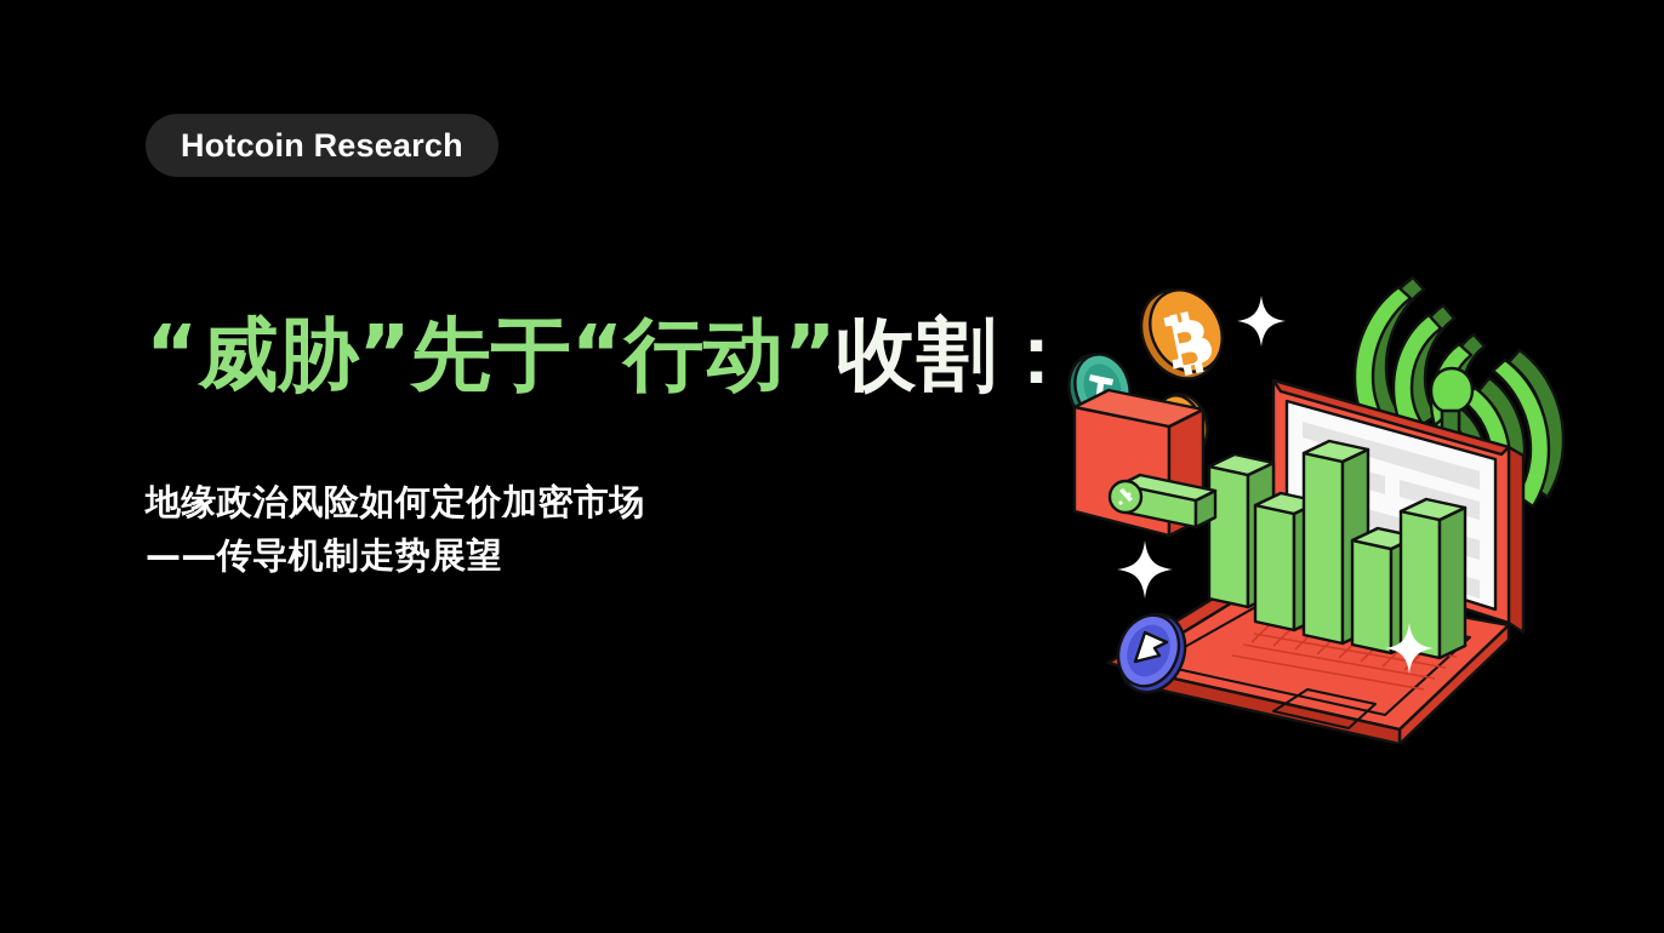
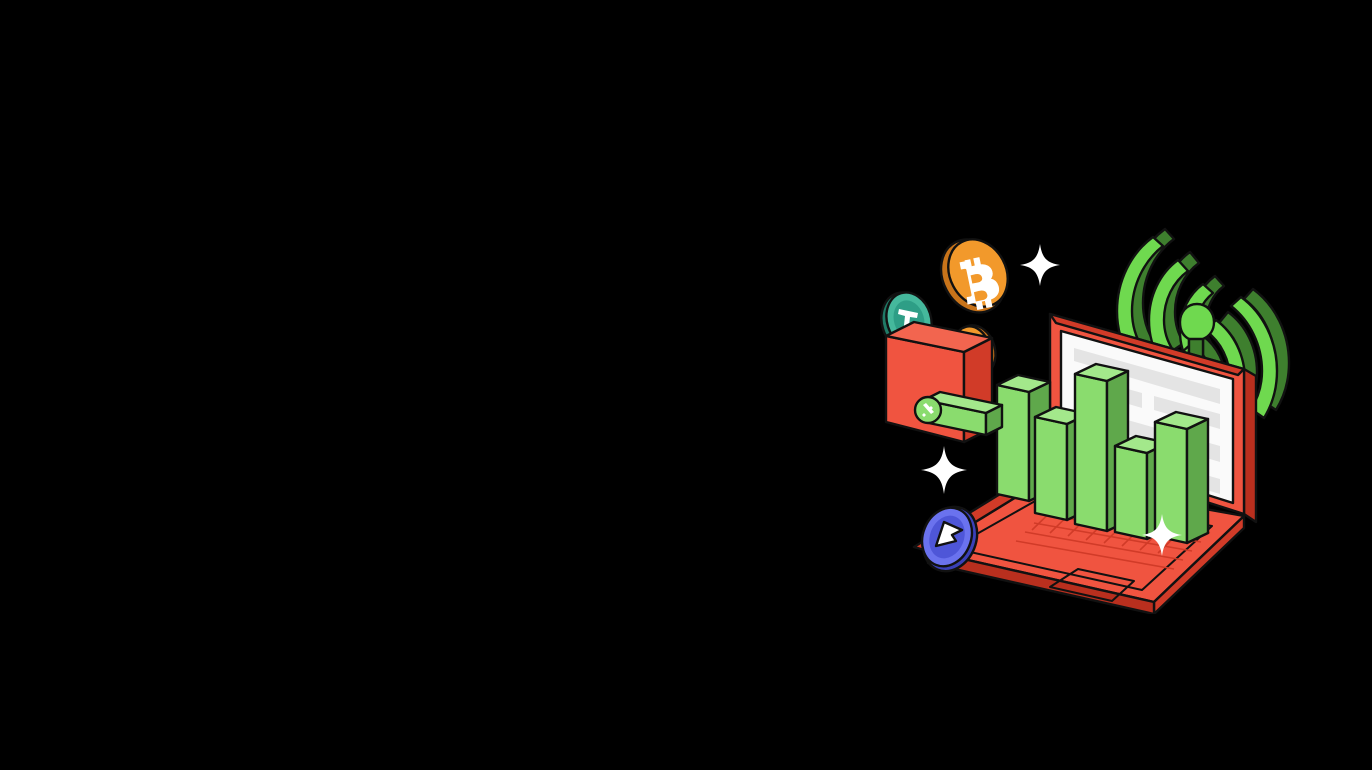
- Hotcoin Research
- “威胁”先于“行动”收割：
- 地缘政治风险如何定价加密市场
- ——传导机制走势展望
